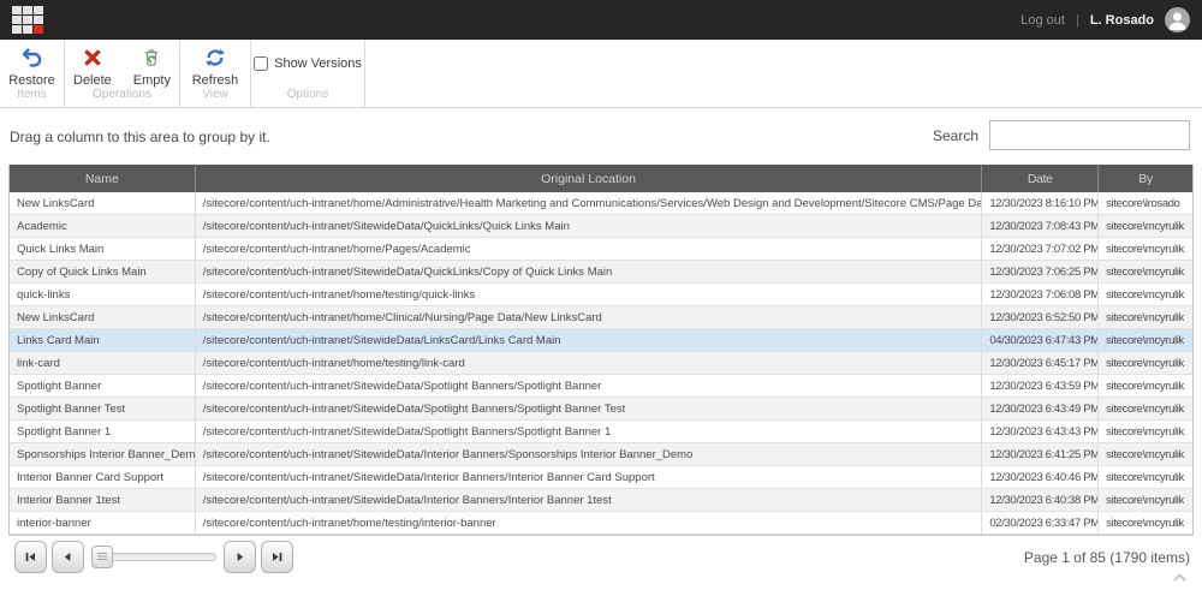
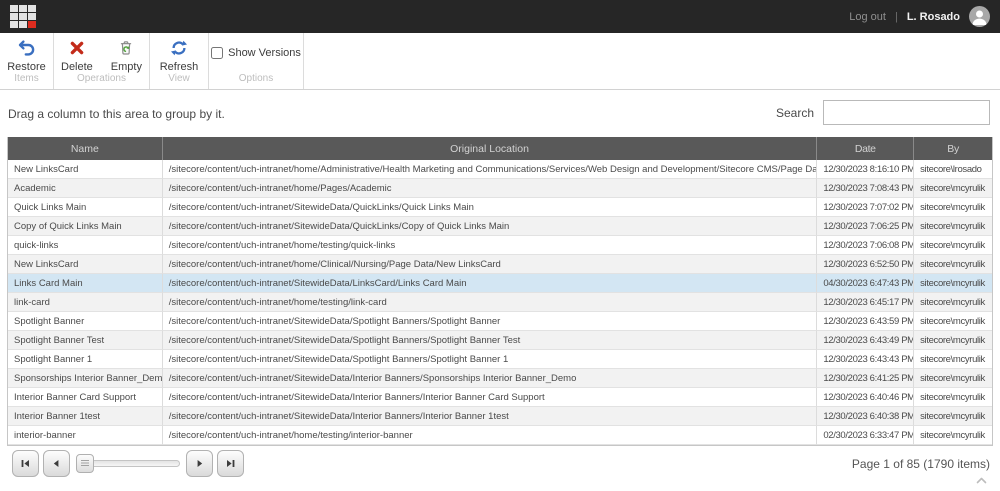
  Log out
  |
  L. Rosado
  Restore
  Items
  Delete
  Empty
  Operations
  Refresh
  View
  Show Versions
  Options
  Drag a column to this area to group by it.
  Search
  Name
  Original Location
  Date
  By
  New LinksCard
  /sitecore/content/uch-intranet/home/Administrative/Health Marketing and Communications/Services/Web Design and Development/Sitecore CMS/Page Da
  12/30/2023 8:16:10 PM
  sitecore\lrosado
  Academic
- /sitecore/content/uch-intranet/SitewideData/QuickLinks/Quick Links Main
+ /sitecore/content/uch-intranet/home/Pages/Academic
  12/30/2023 7:08:43 PM
  sitecore\mcyrulik
  Quick Links Main
- /sitecore/content/uch-intranet/home/Pages/Academic
+ /sitecore/content/uch-intranet/SitewideData/QuickLinks/Quick Links Main
  12/30/2023 7:07:02 PM
  sitecore\mcyrulik
  Copy of Quick Links Main
  /sitecore/content/uch-intranet/SitewideData/QuickLinks/Copy of Quick Links Main
  12/30/2023 7:06:25 PM
  sitecore\mcyrulik
  quick-links
  /sitecore/content/uch-intranet/home/testing/quick-links
  12/30/2023 7:06:08 PM
  sitecore\mcyrulik
  New LinksCard
  /sitecore/content/uch-intranet/home/Clinical/Nursing/Page Data/New LinksCard
  12/30/2023 6:52:50 PM
  sitecore\mcyrulik
  Links Card Main
  /sitecore/content/uch-intranet/SitewideData/LinksCard/Links Card Main
  04/30/2023 6:47:43 PM
  sitecore\mcyrulik
  link-card
  /sitecore/content/uch-intranet/home/testing/link-card
  12/30/2023 6:45:17 PM
  sitecore\mcyrulik
  Spotlight Banner
  /sitecore/content/uch-intranet/SitewideData/Spotlight Banners/Spotlight Banner
  12/30/2023 6:43:59 PM
  sitecore\mcyrulik
  Spotlight Banner Test
  /sitecore/content/uch-intranet/SitewideData/Spotlight Banners/Spotlight Banner Test
  12/30/2023 6:43:49 PM
  sitecore\mcyrulik
  Spotlight Banner 1
  /sitecore/content/uch-intranet/SitewideData/Spotlight Banners/Spotlight Banner 1
  12/30/2023 6:43:43 PM
  sitecore\mcyrulik
  Sponsorships Interior Banner_Dem
  /sitecore/content/uch-intranet/SitewideData/Interior Banners/Sponsorships Interior Banner_Demo
  12/30/2023 6:41:25 PM
  sitecore\mcyrulik
  Interior Banner Card Support
  /sitecore/content/uch-intranet/SitewideData/Interior Banners/Interior Banner Card Support
  12/30/2023 6:40:46 PM
  sitecore\mcyrulik
  Interior Banner 1test
  /sitecore/content/uch-intranet/SitewideData/Interior Banners/Interior Banner 1test
  12/30/2023 6:40:38 PM
  sitecore\mcyrulik
  interior-banner
  /sitecore/content/uch-intranet/home/testing/interior-banner
  02/30/2023 6:33:47 PM
  sitecore\mcyrulik
  Page 1 of 85 (1790 items)
